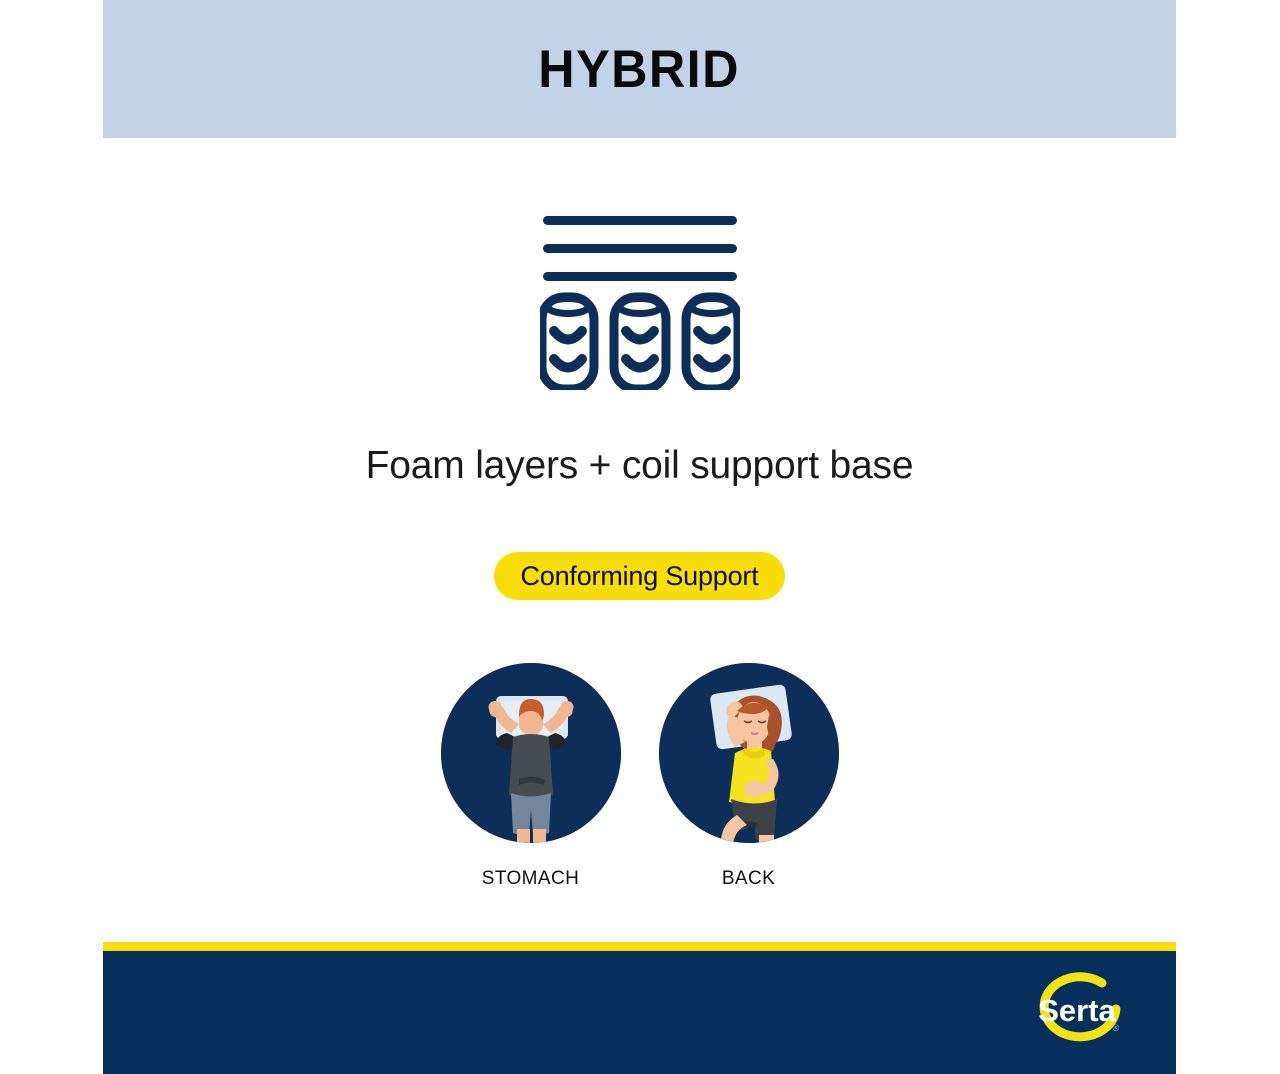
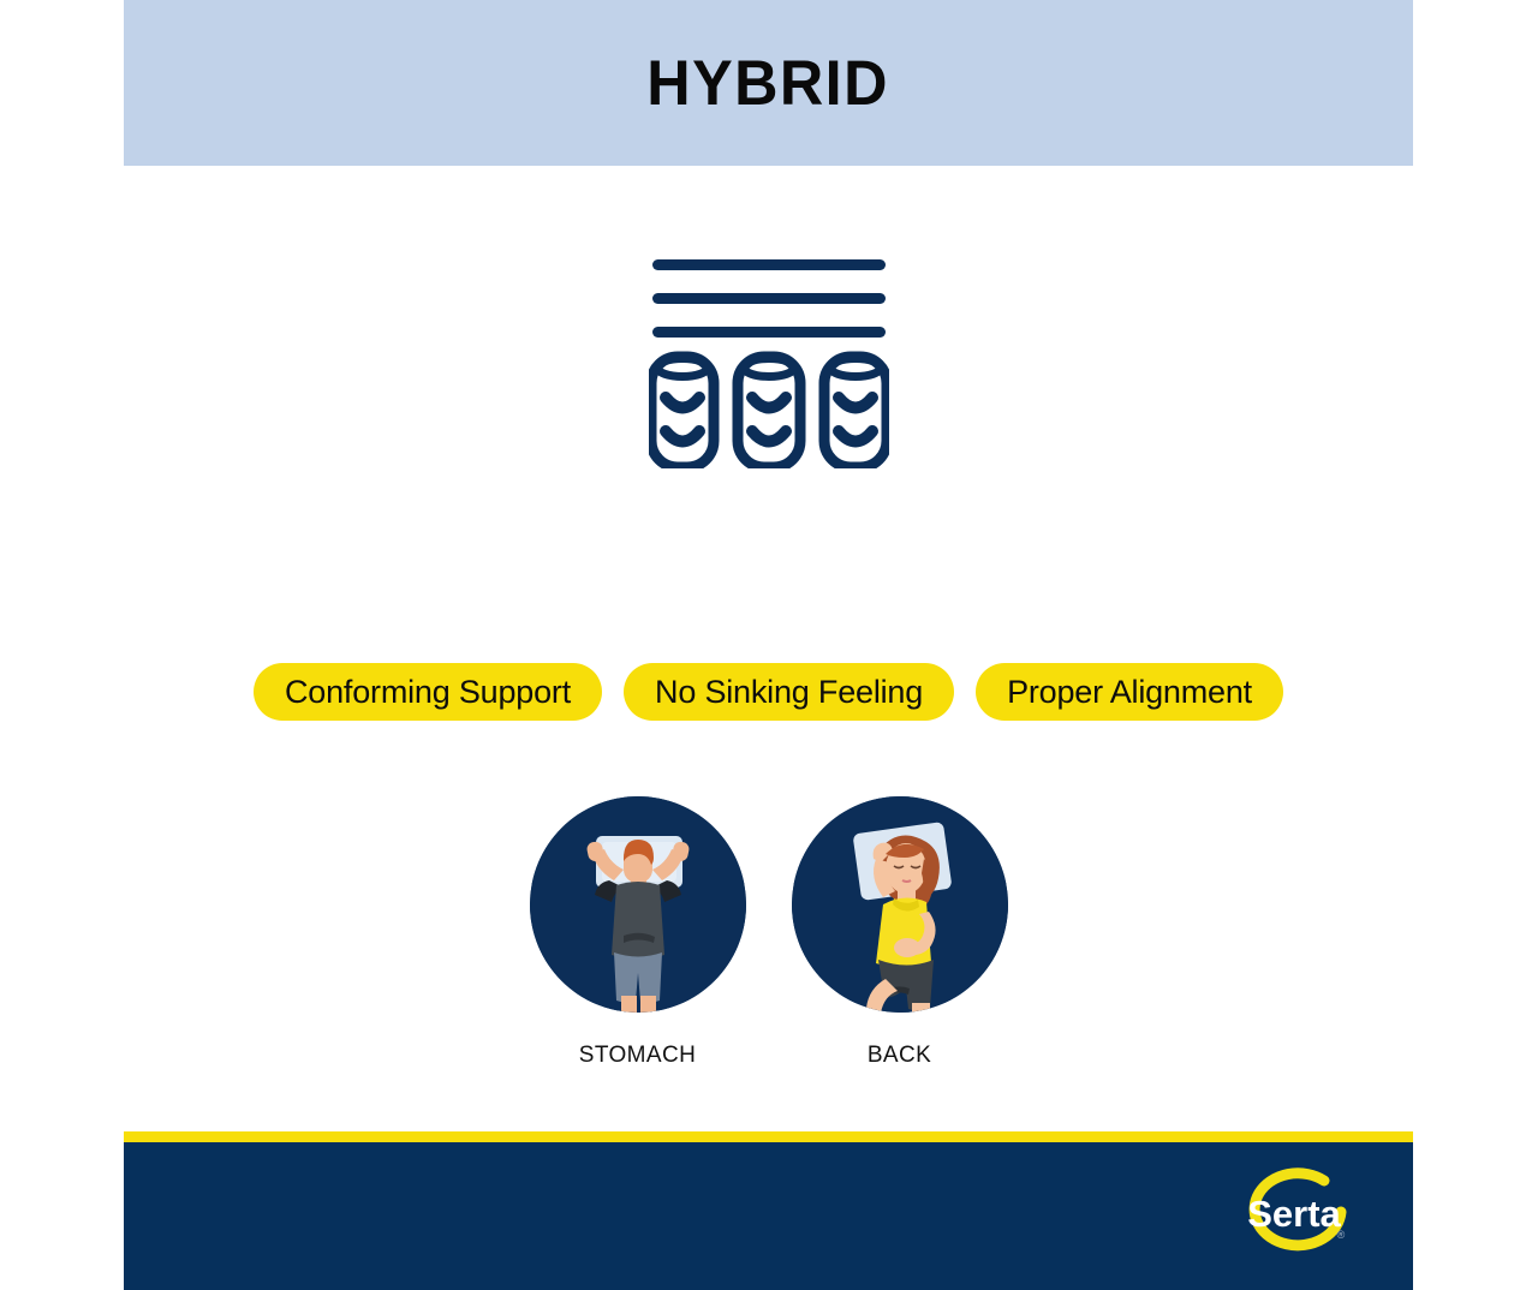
  HYBRID
- Foam layers + coil support base
  Conforming Support
+ No Sinking Feeling
+ Proper Alignment
  STOMACH
  BACK
  Serta
  ®
